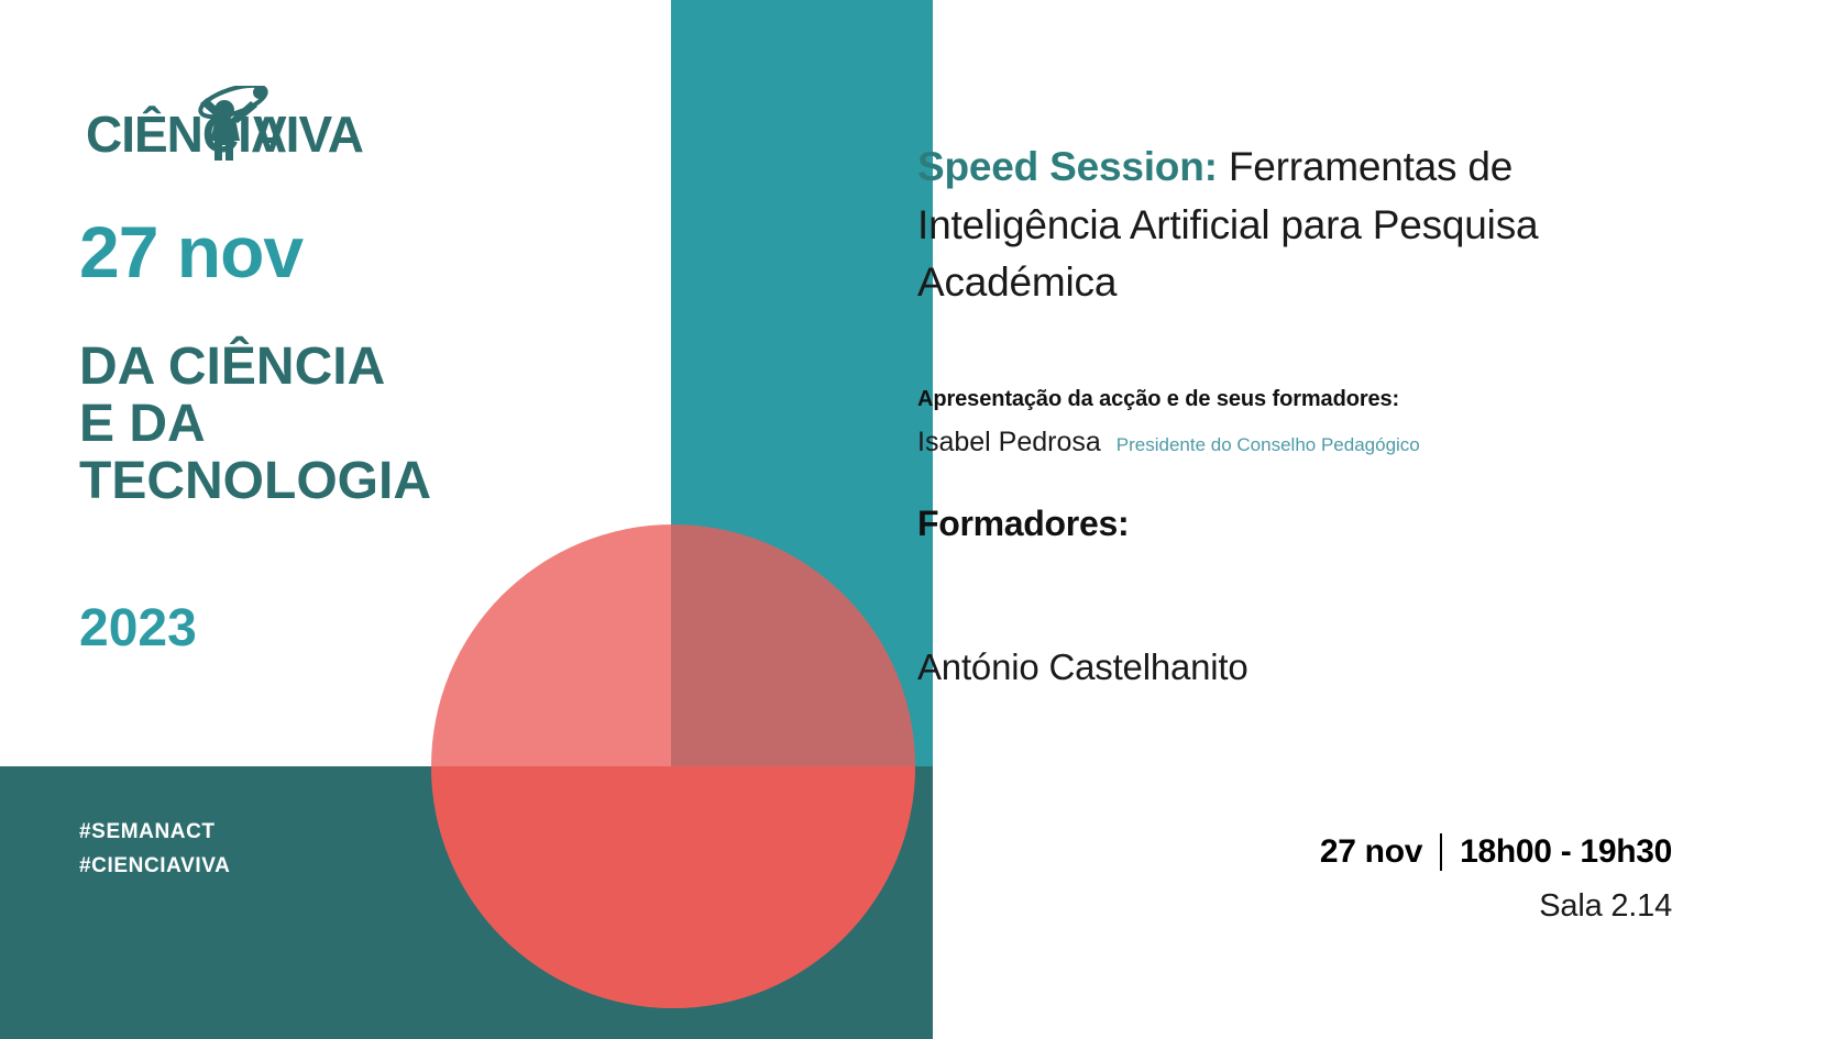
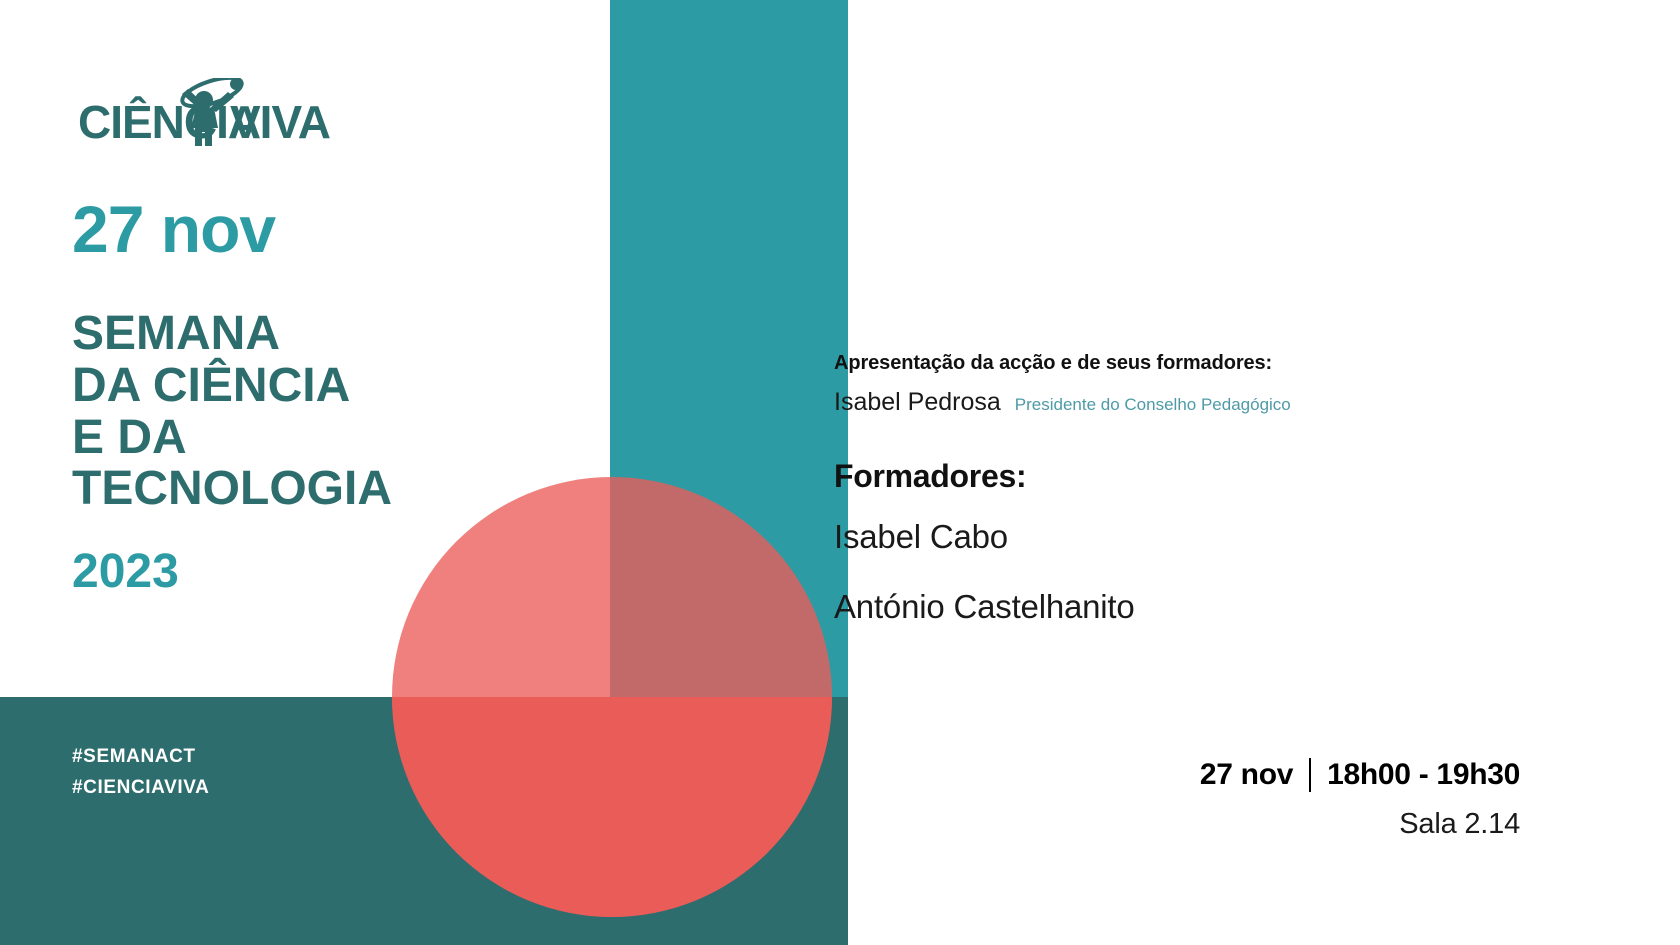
  CIÊNCIA
  VIVA
  27 nov
+ SEMANA
  DA CIÊNCIA
  E DA
  TECNOLOGIA
  2023
  #SEMANACT
  #CIENCIAVIVA
- Speed Session: Ferramentas de Inteligência Artificial para Pesquisa Académica
  Apresentação da acção e de seus formadores:
  Isabel Pedrosa
  Presidente do Conselho Pedagógico
  Formadores:
+ Isabel Cabo
  António Castelhanito
  27 nov
  18h00 - 19h30
  Sala 2.14
